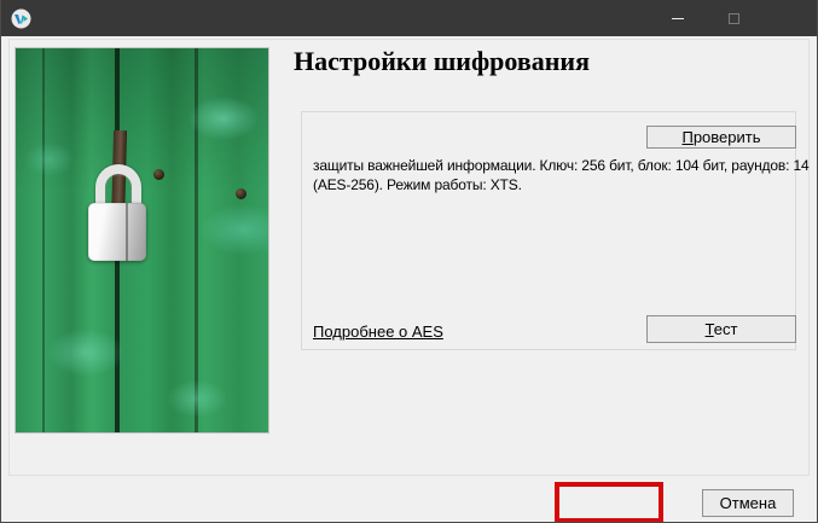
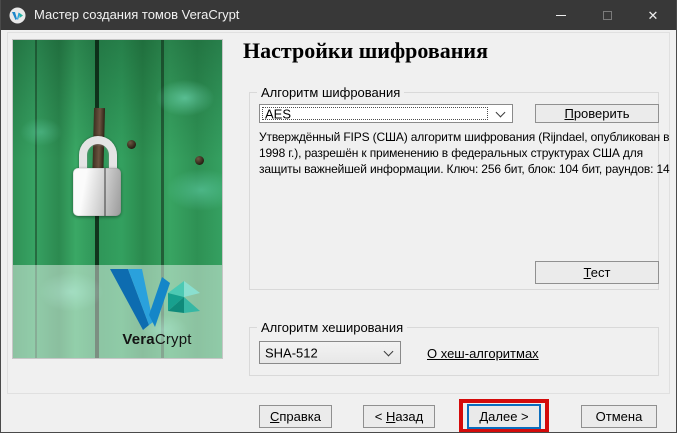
+ Мастер создания томов VeraCrypt
+ ✕
+ VeraCrypt
  Настройки шифрования
+ Алгоритм шифрования
+ AES
  Проверить
+ Утверждённый FIPS (США) алгоритм шифрования (Rijndael, опубликован в
+ 1998 г.), разрешён к применению в федеральных структурах США для
  защиты важнейшей информации. Ключ: 256 бит, блок: 104 бит, раундов: 14
- (AES-256). Режим работы: XTS.
- Подробнее о AES
  Тест
+ Алгоритм хеширования
+ SHA-512
+ О хеш-алгоритмах
+ Справка
+ < Назад
+ Далее >
  Отмена
